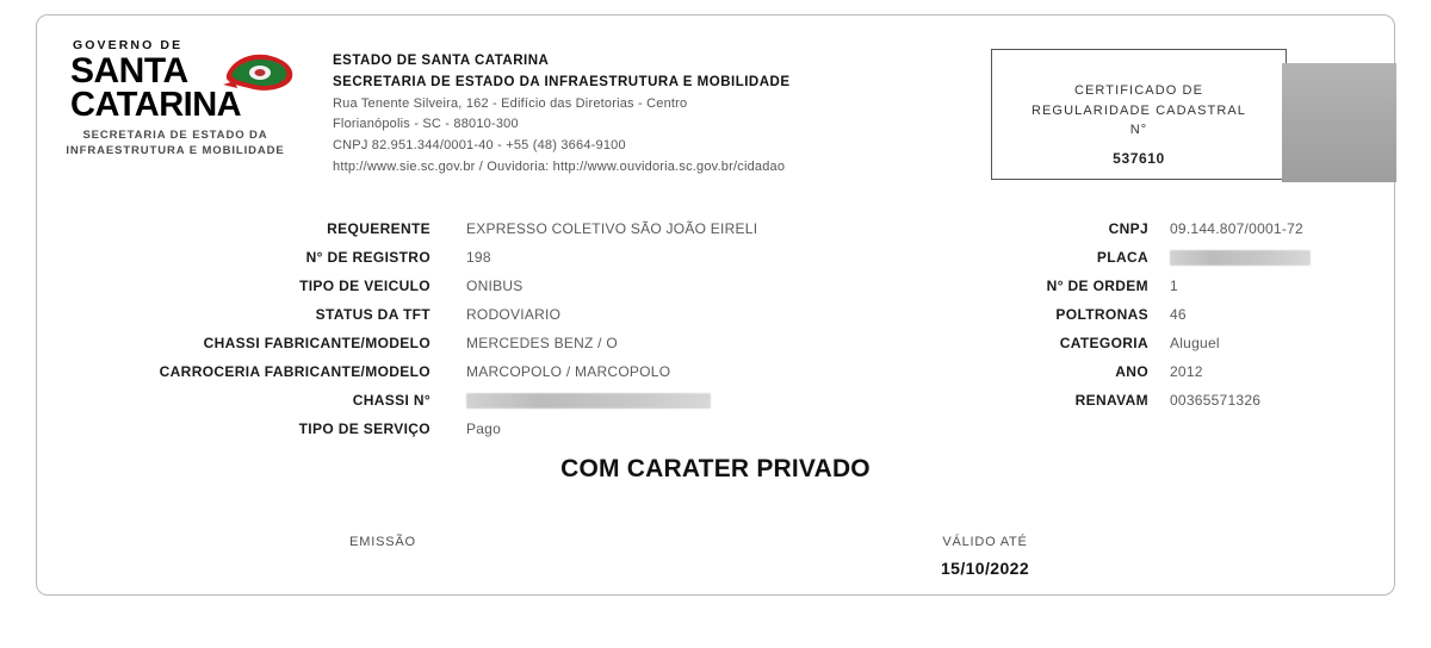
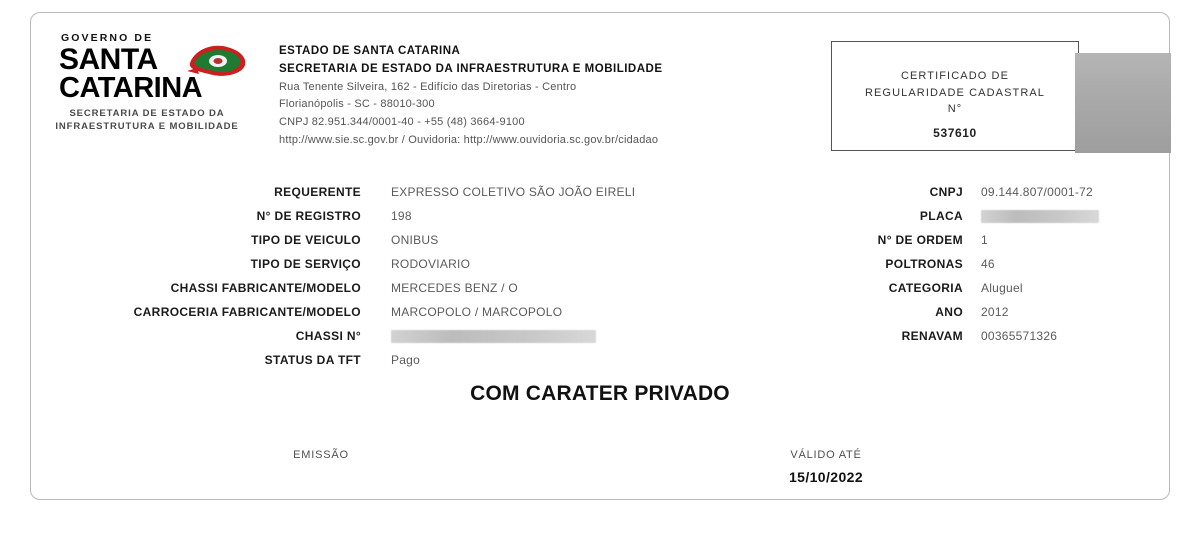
  GOVERNO DE
  SANTA
  CATARINA
  SECRETARIA DE ESTADO DA INFRAESTRUTURA E MOBILIDADE
  ESTADO DE SANTA CATARINA
  SECRETARIA DE ESTADO DA INFRAESTRUTURA E MOBILIDADE
  Rua Tenente Silveira, 162 - Edifício das Diretorias - Centro
  Florianópolis - SC - 88010-300
  CNPJ 82.951.344/0001-40 - +55 (48) 3664-9100
  http://www.sie.sc.gov.br / Ouvidoria: http://www.ouvidoria.sc.gov.br/cidadao
  CERTIFICADO DE
  REGULARIDADE CADASTRAL
  N°
  537610
  REQUERENTE
  EXPRESSO COLETIVO SÃO JOÃO EIRELI
  N° DE REGISTRO
  198
  TIPO DE VEICULO
  ONIBUS
- STATUS DA TFT
+ TIPO DE SERVIÇO
  RODOVIARIO
  CHASSI FABRICANTE/MODELO
  MERCEDES BENZ / O
  CARROCERIA FABRICANTE/MODELO
  MARCOPOLO / MARCOPOLO
  CHASSI N°
- TIPO DE SERVIÇO
+ STATUS DA TFT
  Pago
  CNPJ
  09.144.807/0001-72
  PLACA
  N° DE ORDEM
  1
  POLTRONAS
  46
  CATEGORIA
  Aluguel
  ANO
  2012
  RENAVAM
  00365571326
  COM CARATER PRIVADO
  EMISSÃO
  VÁLIDO ATÉ
  15/10/2022
